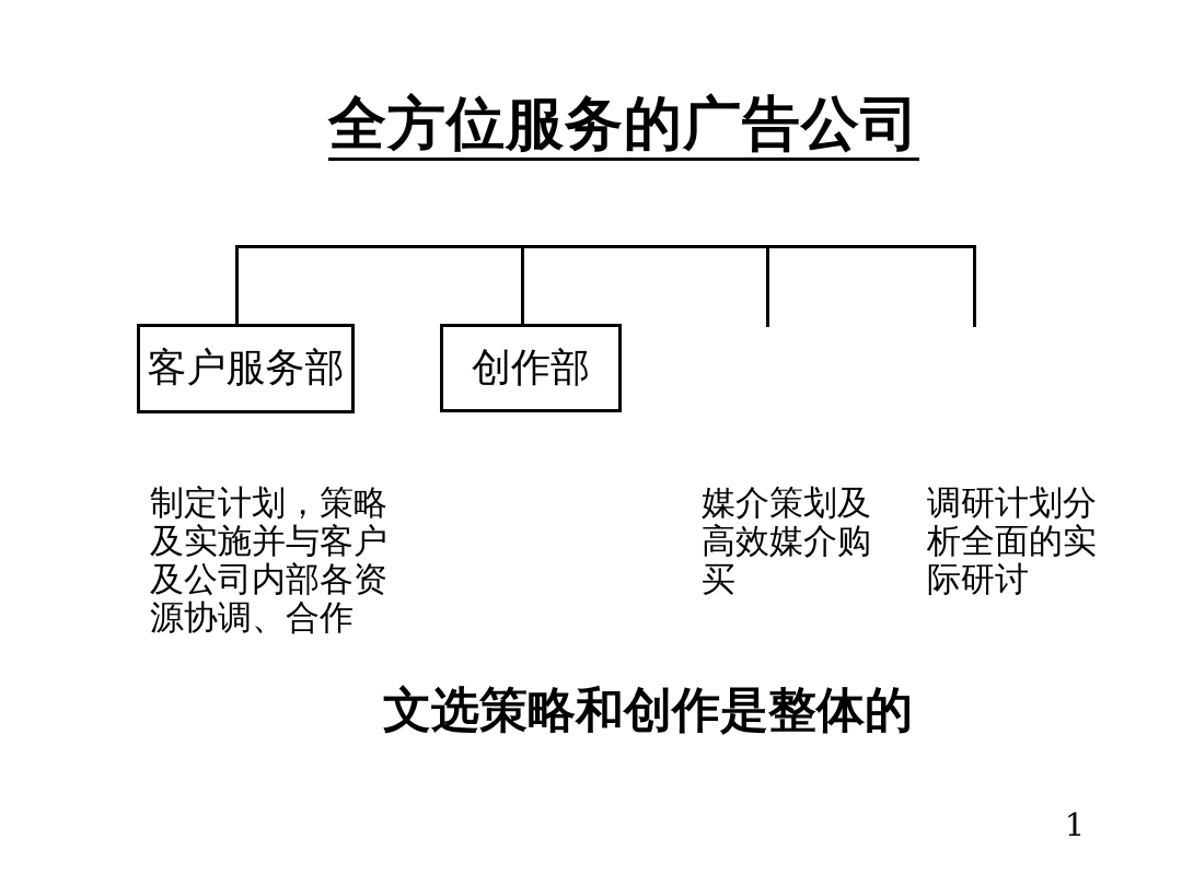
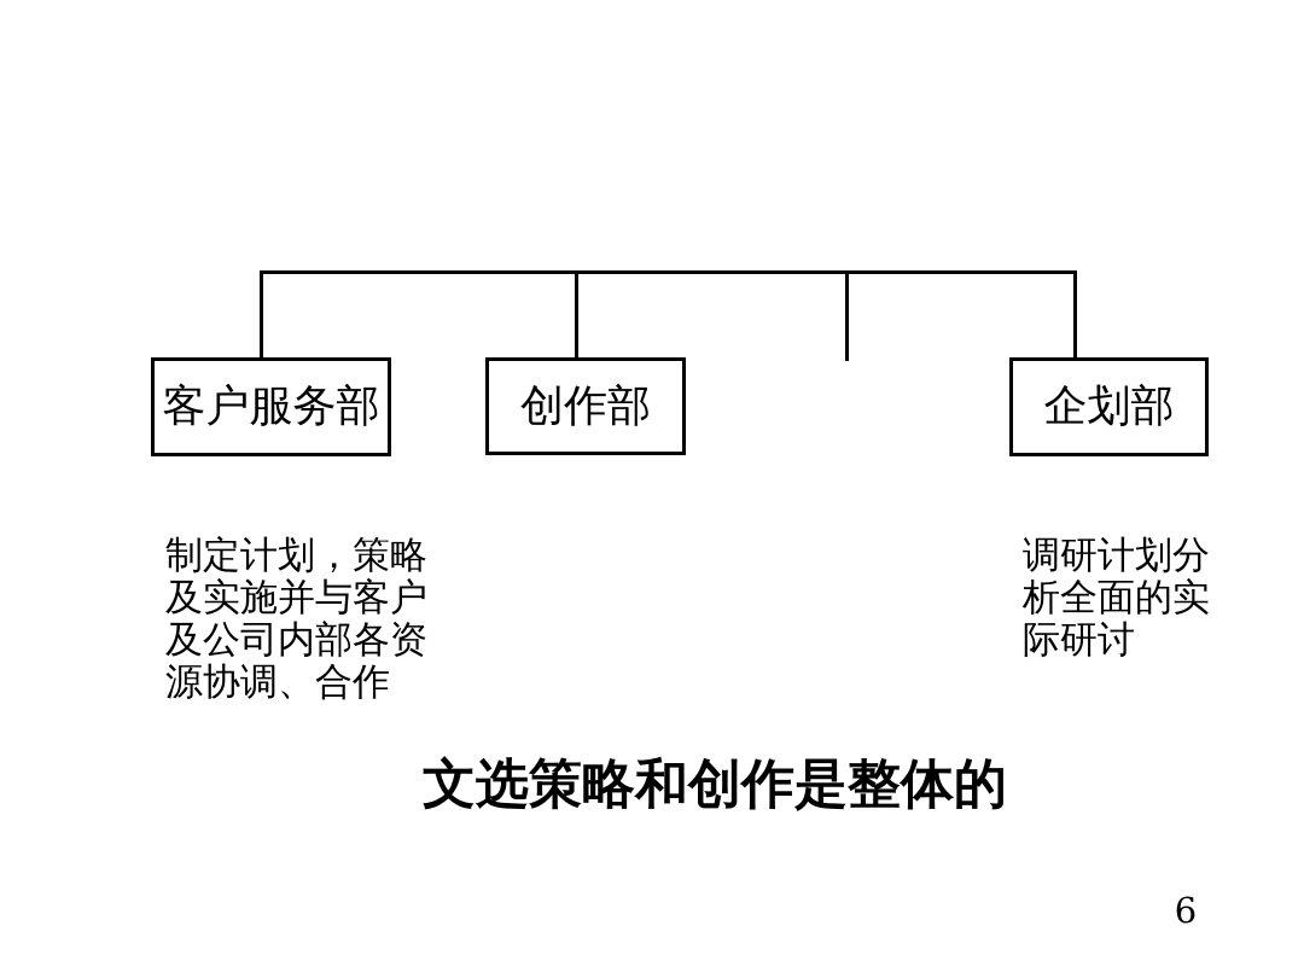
- 全方位服务的广告公司
  客户服务部
  创作部
+ 企划部
  制定计划，策略
  及实施并与客户
  及公司内部各资
  源协调、合作
- 媒介策划及
- 高效媒介购
- 买
  调研计划分
  析全面的实
  际研讨
  文选策略和创作是整体的
- 1
+ 6
